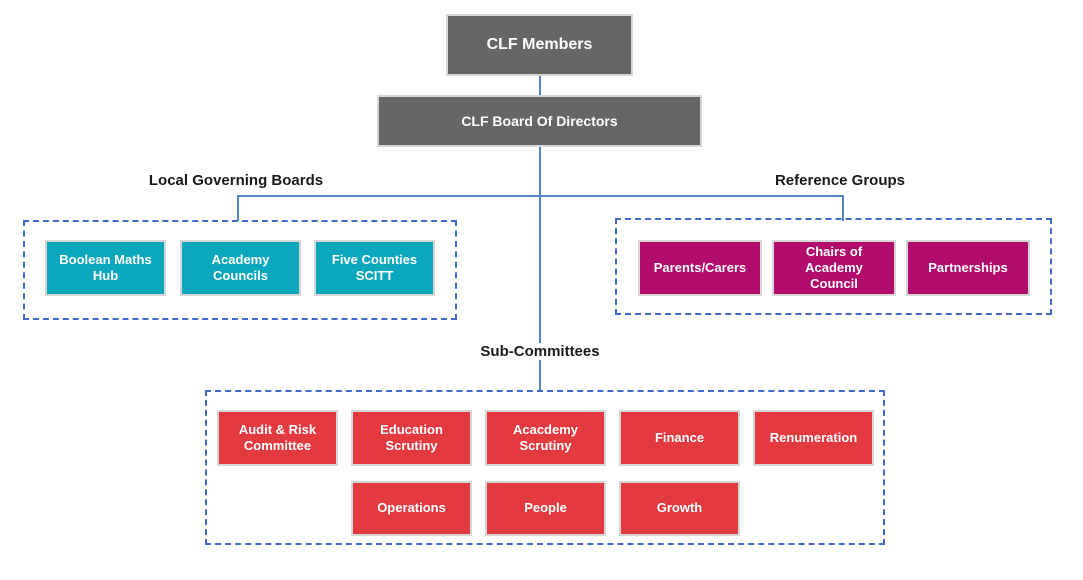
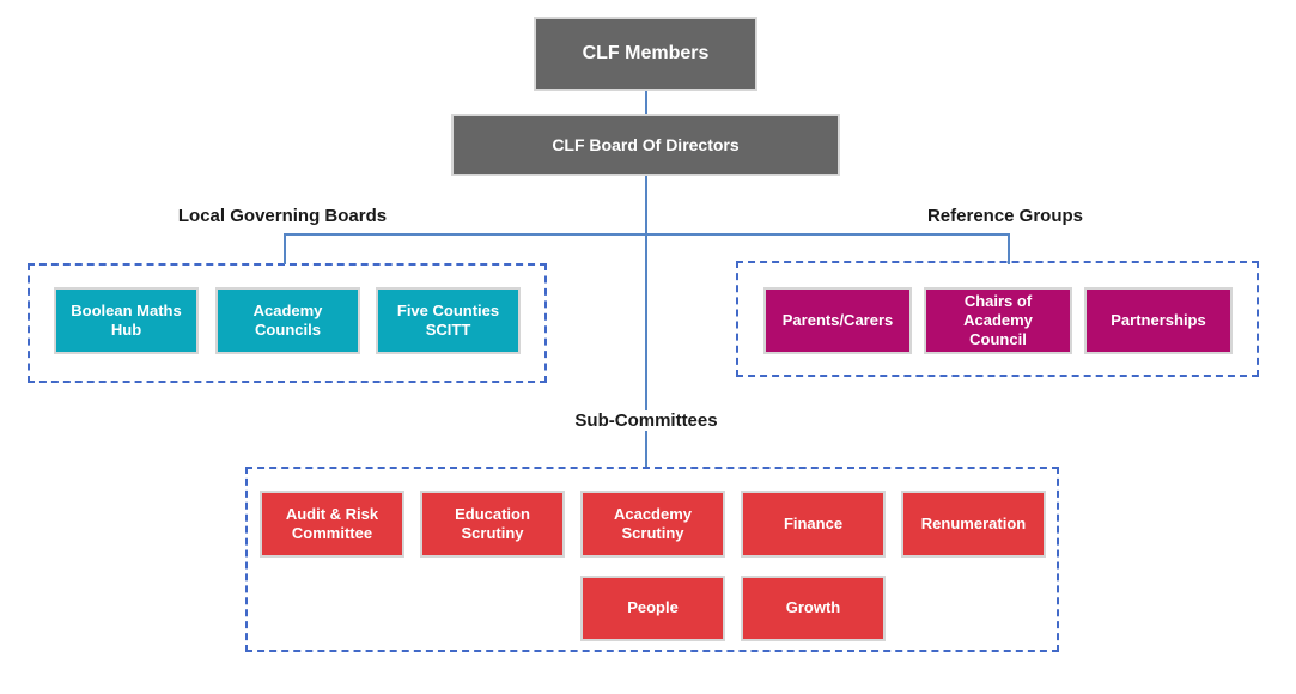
  CLF Members
  CLF Board Of Directors
  Local Governing Boards
  Reference Groups
  Sub-Committees
  Boolean Maths
  Hub
  Academy
  Councils
  Five Counties
  SCITT
  Parents/Carers
  Chairs of
  Academy
  Council
  Partnerships
  Audit & Risk
  Committee
  Education
  Scrutiny
  Acacdemy
  Scrutiny
  Finance
  Renumeration
- Operations
  People
  Growth
